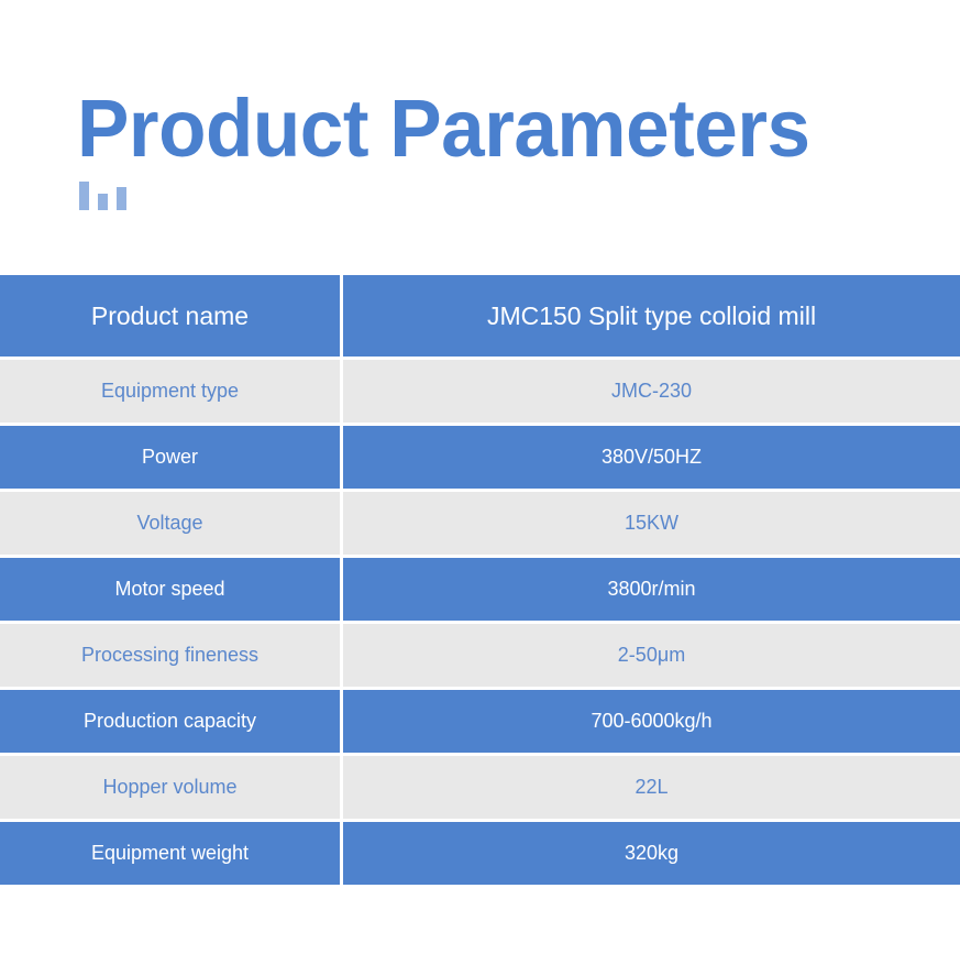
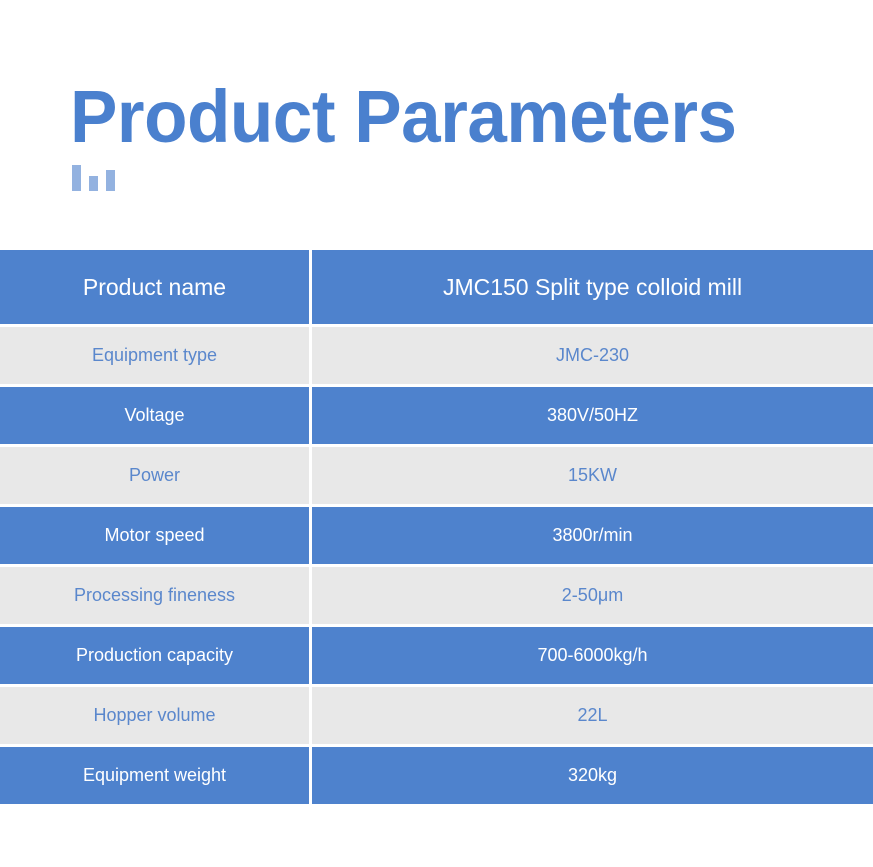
  Product Parameters
  Product name
  JMC150 Split type colloid mill
  Equipment type
  JMC-230
- Power
+ Voltage
  380V/50HZ
- Voltage
+ Power
  15KW
  Motor speed
  3800r/min
  Processing fineness
  2-50μm
  Production capacity
  700-6000kg/h
  Hopper volume
  22L
  Equipment weight
  320kg
